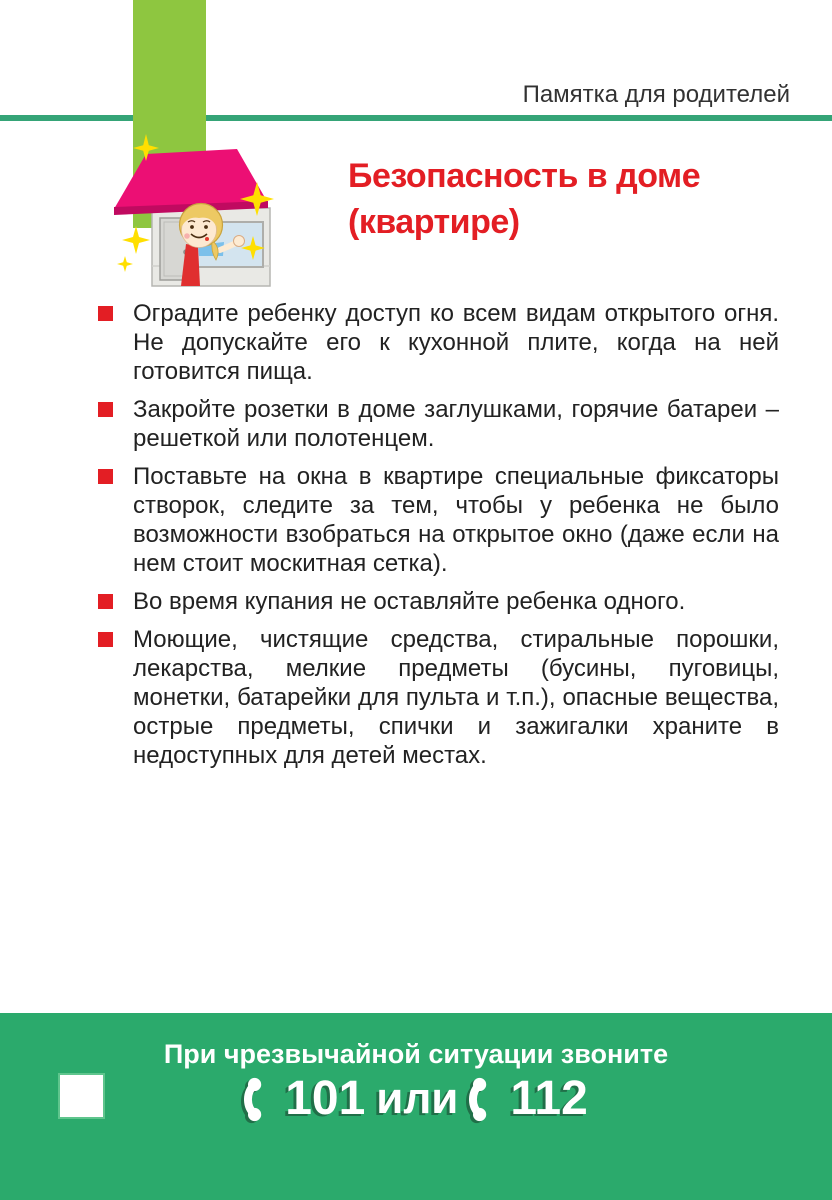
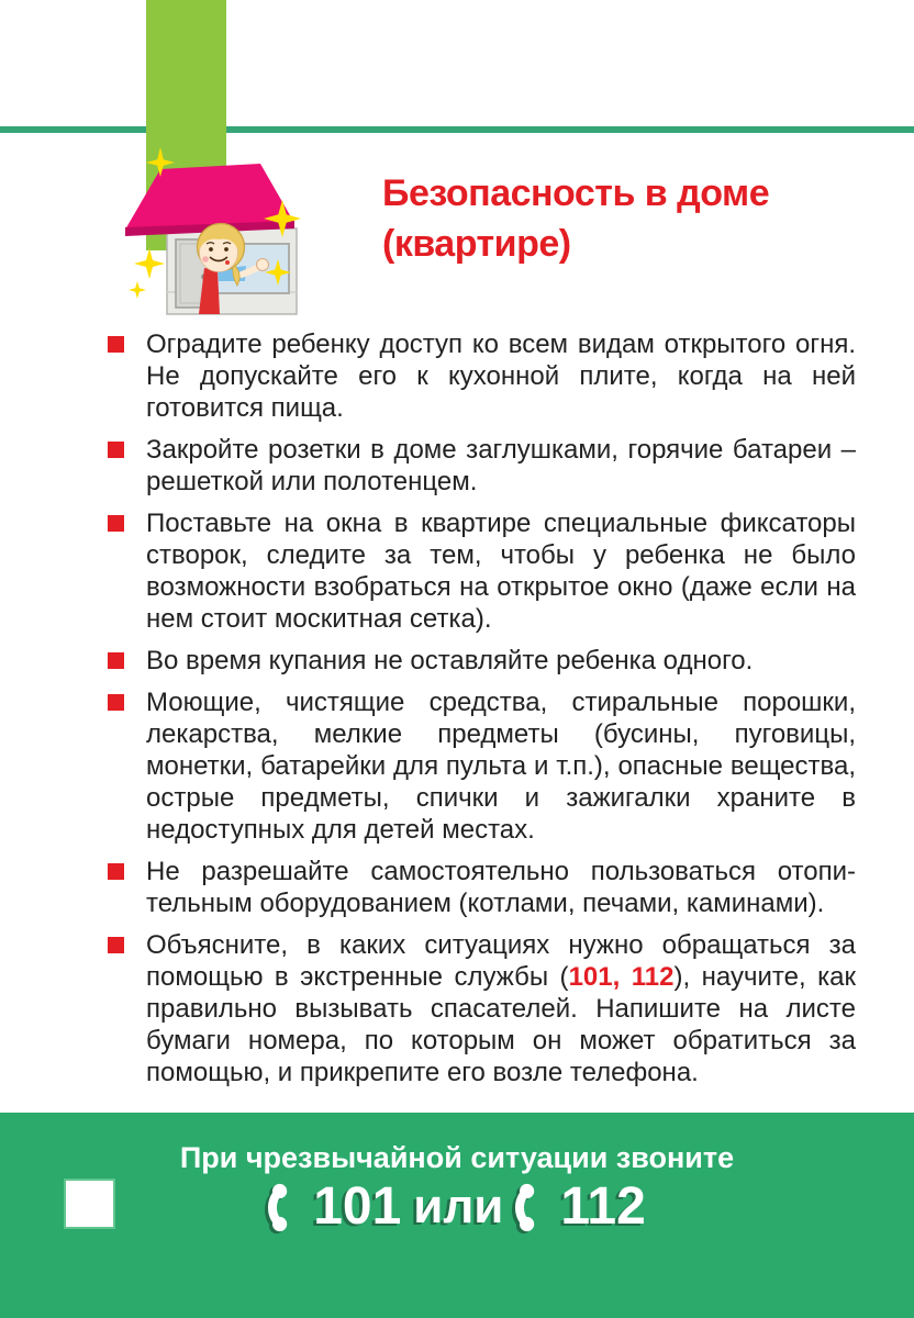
- Памятка для родителей
  Безопасность в доме (квартире)
  Оградите ребенку доступ ко всем видам открытого огня. Не допускайте его к кухонной плите, когда на ней готовится пища.
  Закройте розетки в доме заглушками, горячие батареи – решеткой или полотенцем.
  Поставьте на окна в квартире специальные фиксато­ры створок, следите за тем, чтобы у ребенка не было возможности взобраться на открытое окно (даже если на нем стоит москитная сетка).
  Во время купания не оставляйте ребенка одного.
  Моющие, чистящие средства, стиральные порошки, лекарства, мелкие предметы (бусины, пуговицы, монетки, батарейки для пульта и т.п.), опасные веще­ства, острые предметы, спички и зажигалки храните в недоступных для детей местах.
+ Не разрешайте самостоятельно пользоваться отопи­тельным оборудованием (котлами, печами, каминами).
+ Объясните, в каких ситуациях нужно обращаться за помощью в экстренные службы (101, 112), научите, как правильно вызывать спасателей. Напишите на листе бумаги номера, по которым он может обратить­ся за помощью, и прикрепите его возле телефона.
  При чрезвычайной ситуации звоните
  101
  или
  112
